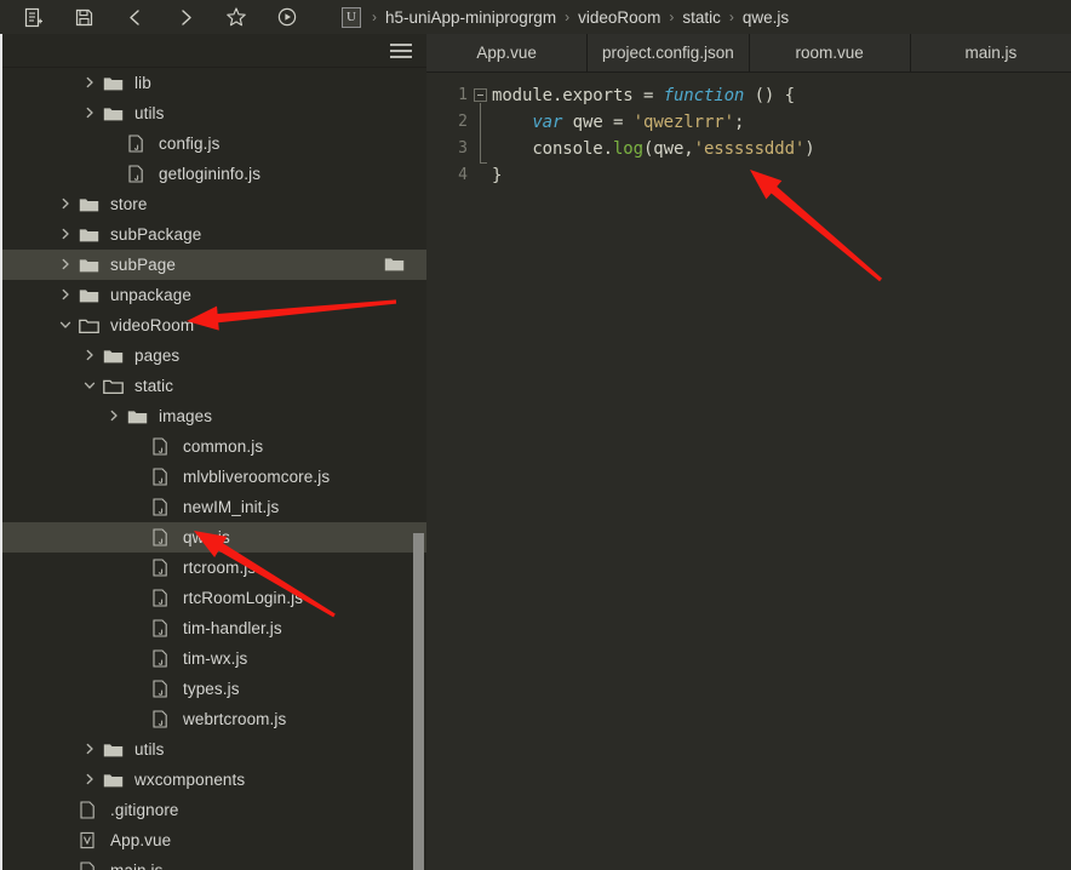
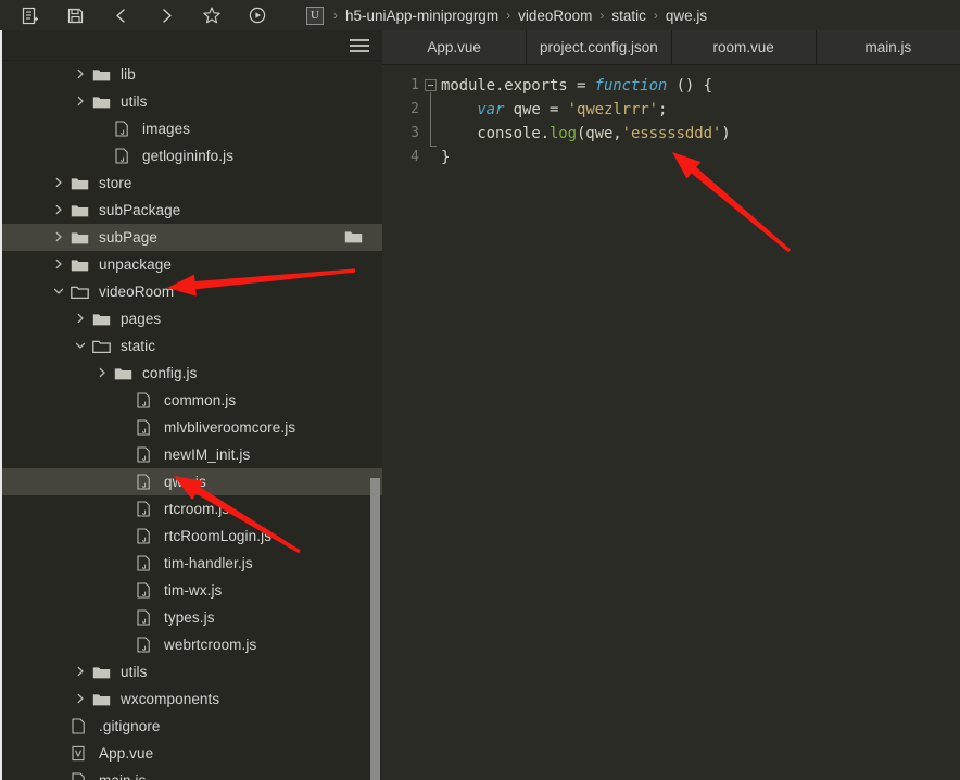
  U
  ›
  h5-uniApp-miniprogrgm
  ›
  videoRoom
  ›
  static
  ›
  qwe.js
  lib
  utils
- config.js
+ images
  getlogininfo.js
  store
  subPackage
  subPage
  unpackage
  videoRoom
  pages
  static
- images
+ config.js
  common.js
  mlvbliveroomcore.js
  newIM_init.js
  rtcroom.j
  rtcRoomLogin.js
  tim-handler.js
  tim-wx.js
  types.js
  webrtcroom.js
  utils
  wxcomponents
  .gitignore
  App.vue
  App.vue
  project.config.json
  room.vue
  main.js
  1
  2
  3
  4
  module.exports = function () {
  var qwe = 'qwezlrrr';
  console.log(qwe,'esssssddd')
  }
